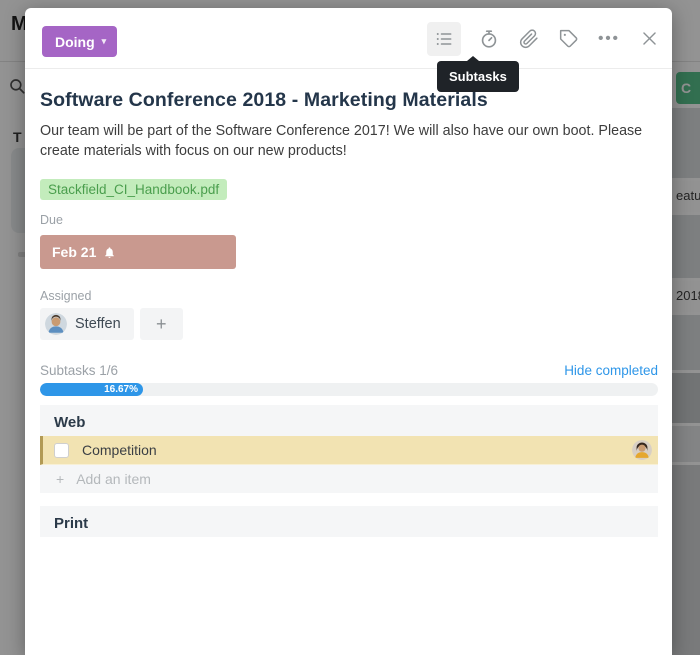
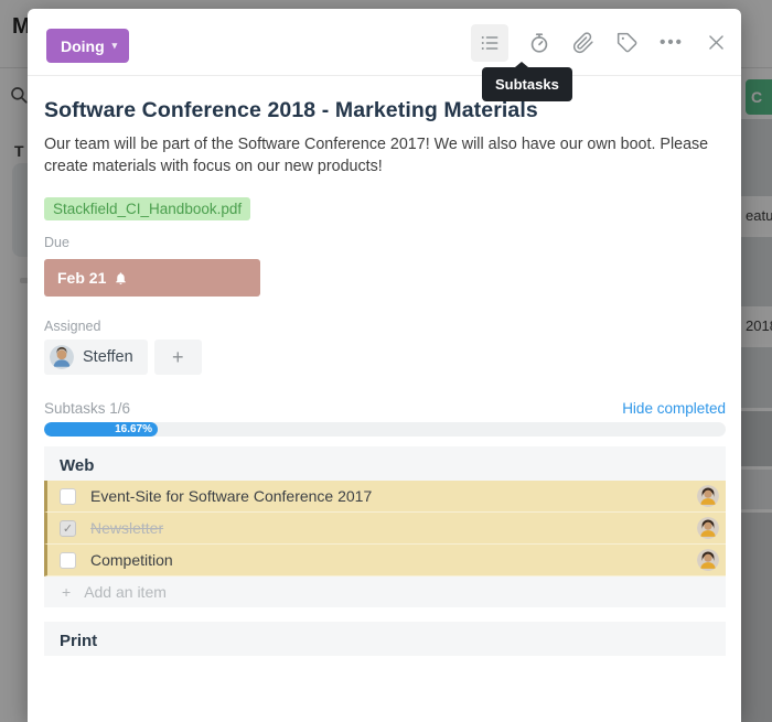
  C
  T
  eatu
  201
  Doing
  ▾
  •••
  Subtasks
  Software Conference 2018 - Marketing Materials
  Our team will be part of the Software Conference 2017! We will also have our own boot. Please create materials with focus on our new products!
  Stackfield_CI_Handbook.pdf
  Due
  Feb 21
  Assigned
  Steffen
  +
  Subtasks 1/6
  Hide completed
  16.67%
  Web
+ Event-Site for Software Conference 2017
+ ✓
+ Newsletter
  Competition
  +
  Add an item
  Print
